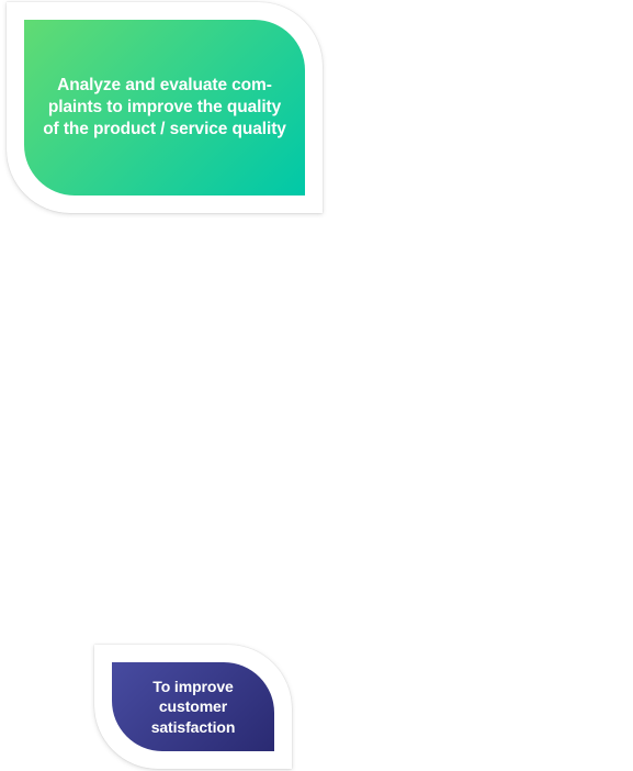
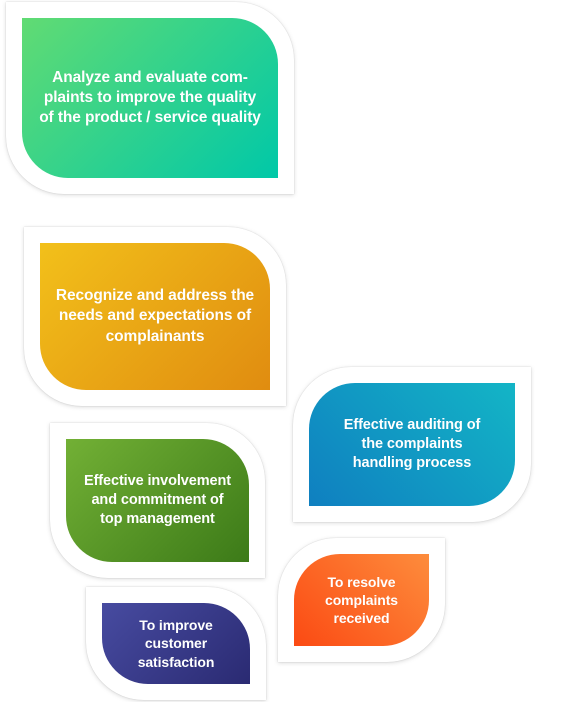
  Analyze and evaluate com-
  plaints to improve the quality
  of the product / service quality
+ Recognize and address the
+ needs and expectations of
+ complainants
+ Effective auditing of
+ the complaints
+ handling process
+ Effective involvement
+ and commitment of
+ top management
+ To resolve
+ complaints
+ received
  To improve
  customer
  satisfaction
